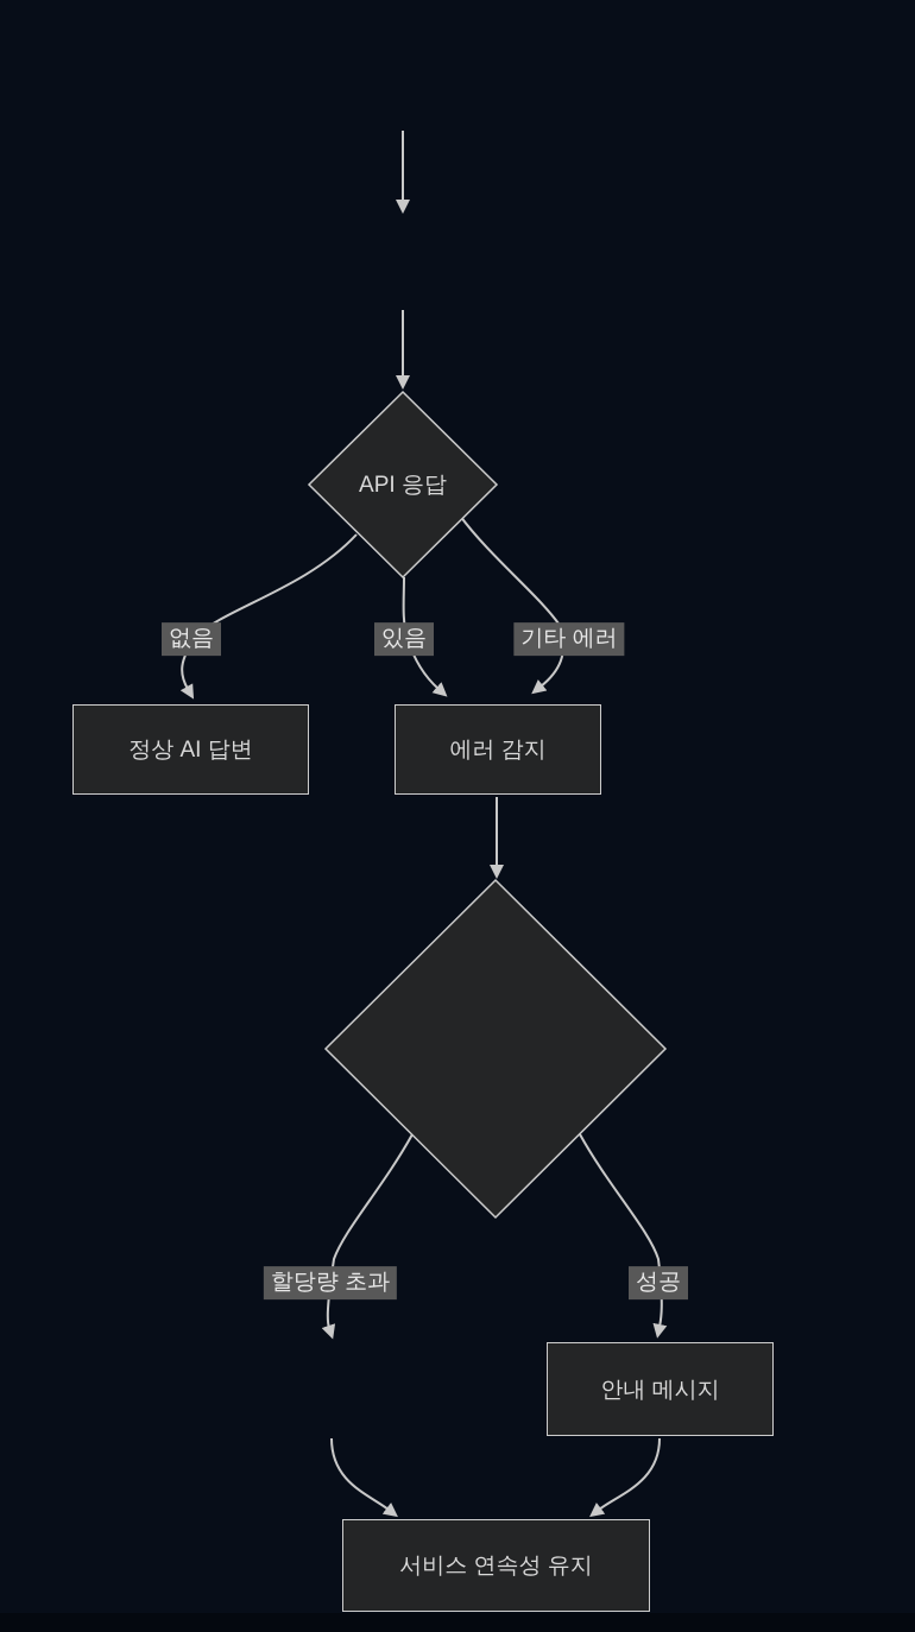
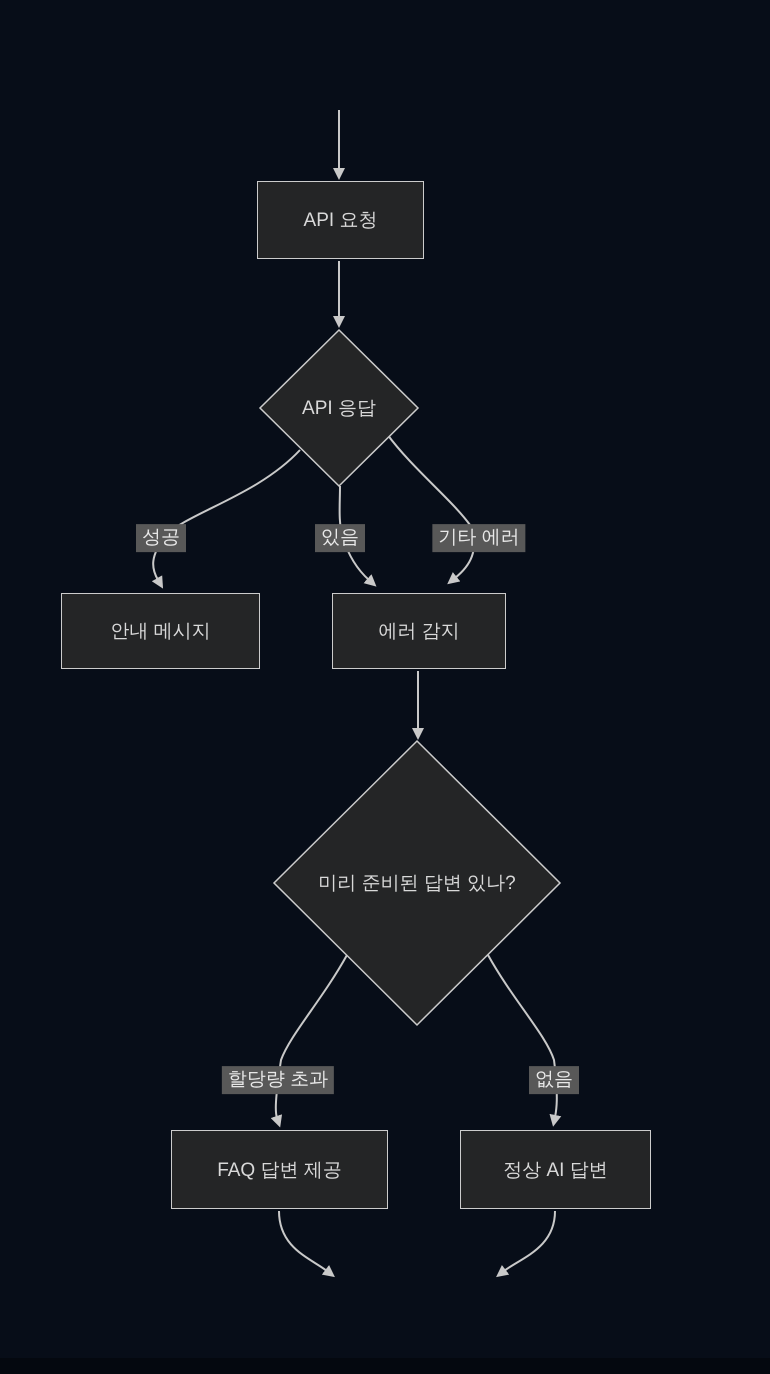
+ API 요청
  API 응답
- 정상 AI 답변
+ 안내 메시지
  에러 감지
+ 미리 준비된 답변 있나?
+ FAQ 답변 제공
- 안내 메시지
+ 정상 AI 답변
- 서비스 연속성 유지
- 없음
+ 성공
  있음
  기타 에러
  할당량 초과
- 성공
+ 없음
